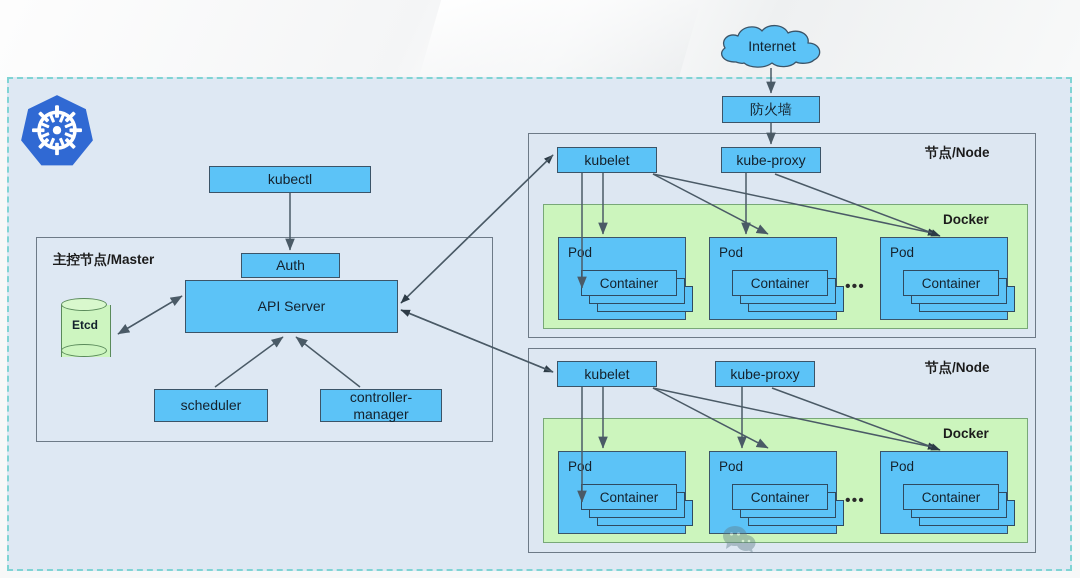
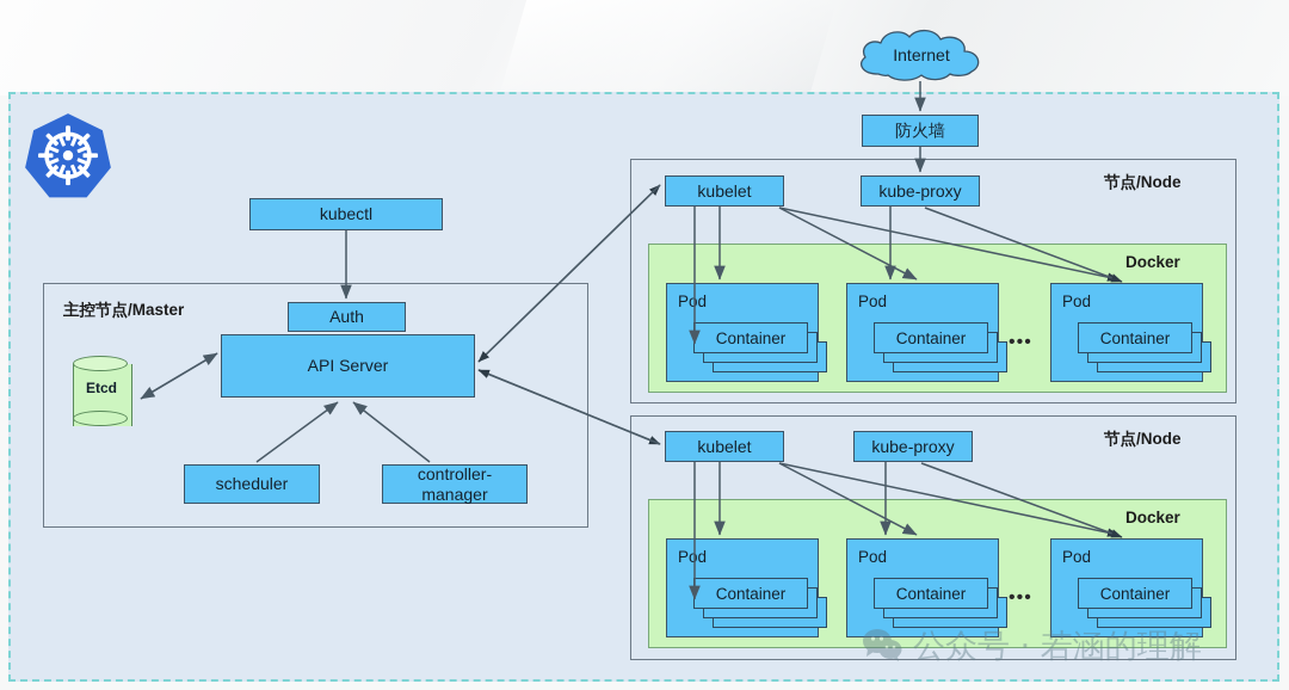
  Internet
  防火墙
  kubectl
  主控节点/Master
  Auth
  API Server
  Etcd
  scheduler
  controller-
  manager
  节点/Node
  kubelet
  kube-proxy
  Docker
  Pod
  Container
  Pod
  Container
  •••
  Pod
  Container
  节点/Node
  kubelet
  kube-proxy
  Docker
  Pod
  Container
  Pod
  Container
  •••
  Pod
  Container
+ 公众号 · 若涵的理解
